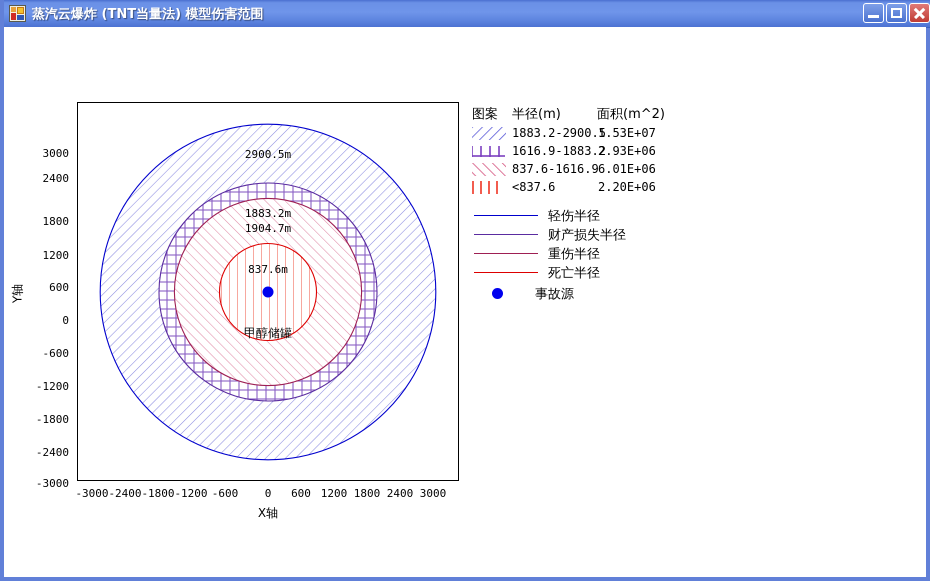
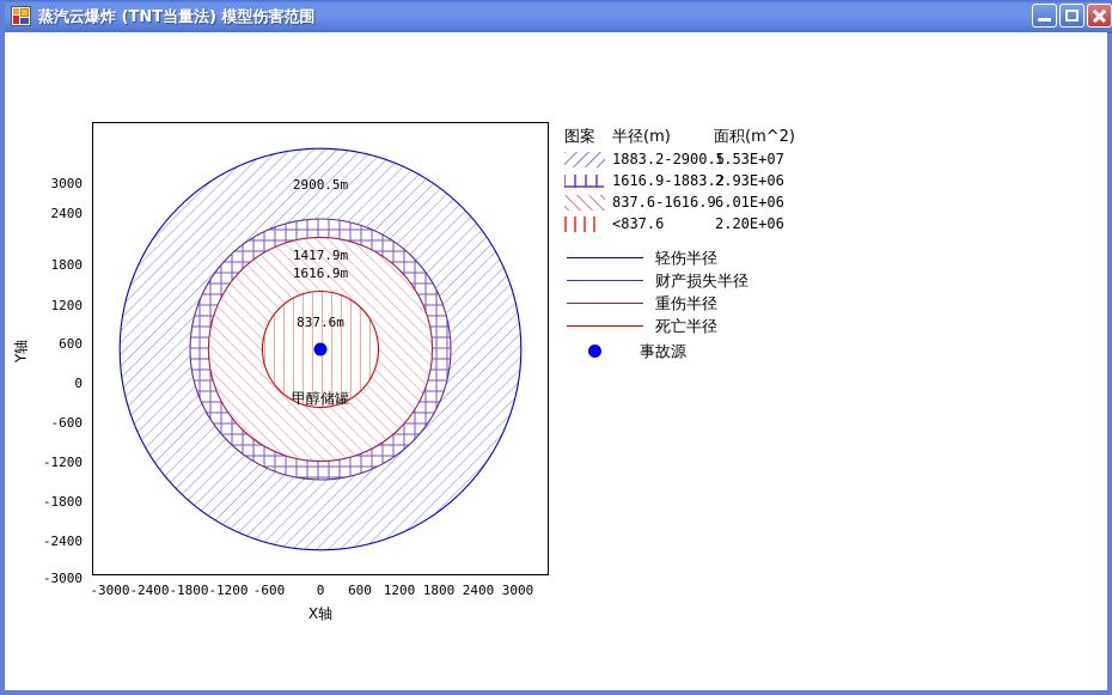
  蒸汽云爆炸 (TNT当量法) 模型伤害范围
  2900.5m
- 1883.2m
+ 1417.9m
- 1904.7m
+ 1616.9m
  837.6m
  甲醇储罐
  3000
  2400
  1800
  1200
  600
  0
  -600
  -1200
  -1800
  -2400
  -3000
  -3000
  -2400
  -1800
  -1200
  -600
  0
  600
  1200
  1800
  2400
  3000
  X轴
  图案
  半径(m)
  面积(m^2)
  1883.2-2900.5
  1.53E+07
  1616.9-1883.2
  2.93E+06
  837.6-1616.9
  6.01E+06
  <837.6
  2.20E+06
  轻伤半径
  财产损失半径
  重伤半径
  死亡半径
  事故源
